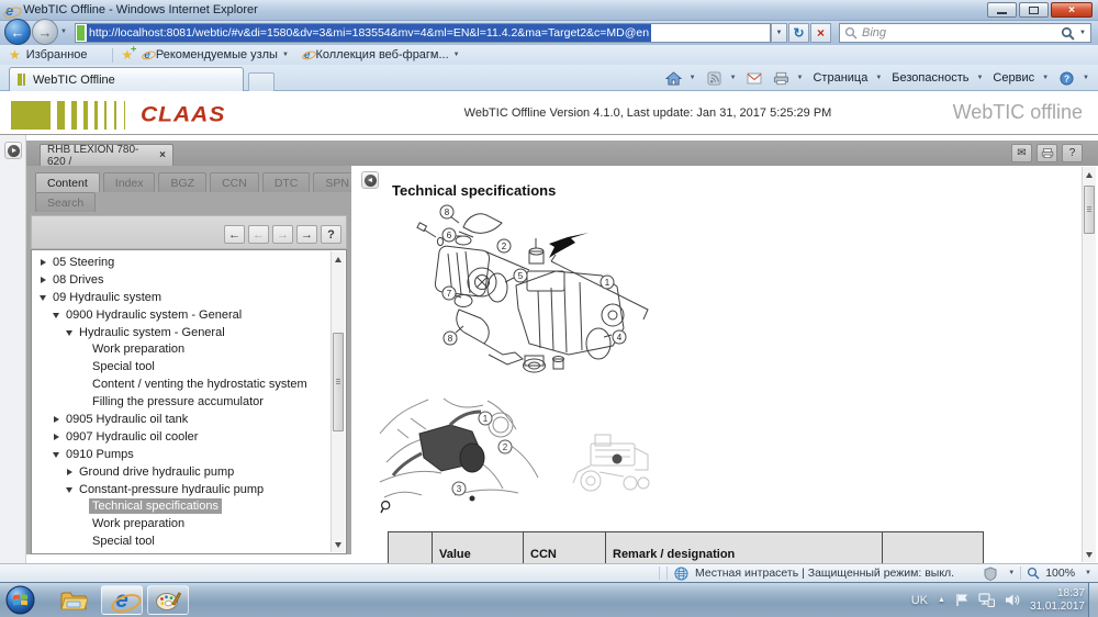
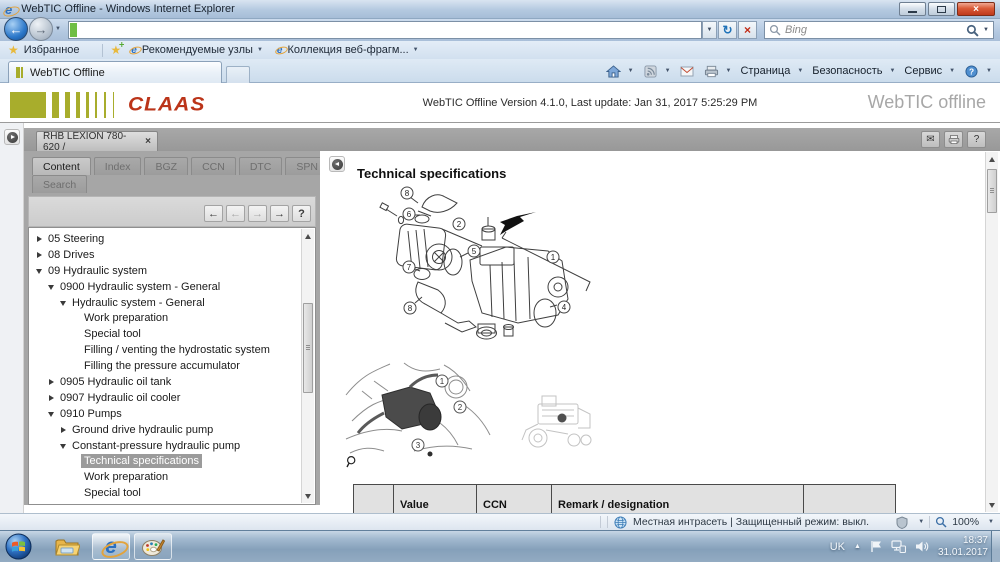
  e
  WebTIC Offline - Windows Internet Explorer
  ×
  ←
  →
- http://localhost:8081/webtic/#v&di=1580&dv=3&mi=183554&mv=4&ml=EN&l=11.4.2&ma=Target2&c=MD@en
  ↻
  ×
  Bing
  ★
  Избранное
  ★
  e
  Рекомендуемые узлы
  e
  Коллекция веб-фрагм...
  WebTIC Offline
  Страница
  Безопасность
  Сервис
  ?
  CLAAS
  WebTIC Offline Version 4.1.0, Last update: Jan 31, 2017 5:25:29 PM
  WebTIC offline
  RHB LEXION 780-620 /
  ×
  ✉
  ?
  Content
  Index
  BGZ
  CCN
  DTC
  SPN
  Search
  ←
  ←
  →
  →
  ?
  05 Steering
  08 Drives
  09 Hydraulic system
  0900 Hydraulic system - General
  Hydraulic system - General
  Work preparation
  Special tool
- Content / venting the hydrostatic system
+ Filling / venting the hydrostatic system
  Filling the pressure accumulator
  0905 Hydraulic oil tank
  0907 Hydraulic oil cooler
  0910 Pumps
  Ground drive hydraulic pump
  Constant-pressure hydraulic pump
  Technical specifications
  Work preparation
  Special tool
  Technical specifications
  8
  6
  2
  5
  7
  8
  1
  4
  1
  2
  3
  	Value	CCN	Remark / designation
  Местная интрасеть | Защищенный режим: выкл.
  100%
  e
  UK
  18:37
  31.01.2017
